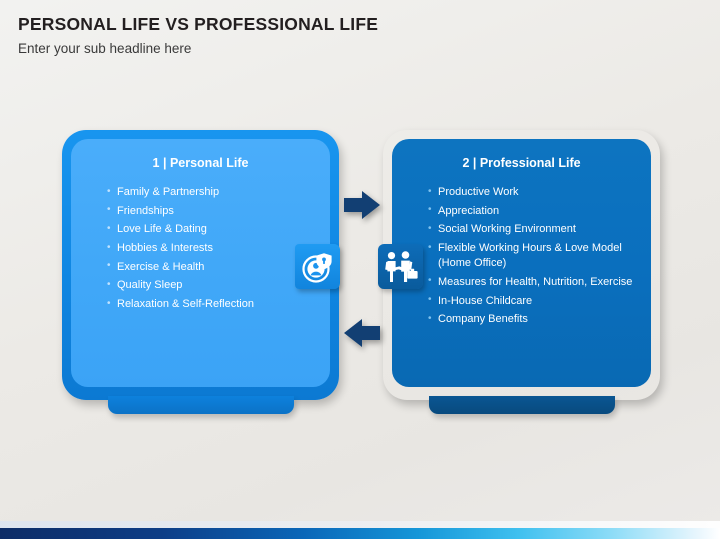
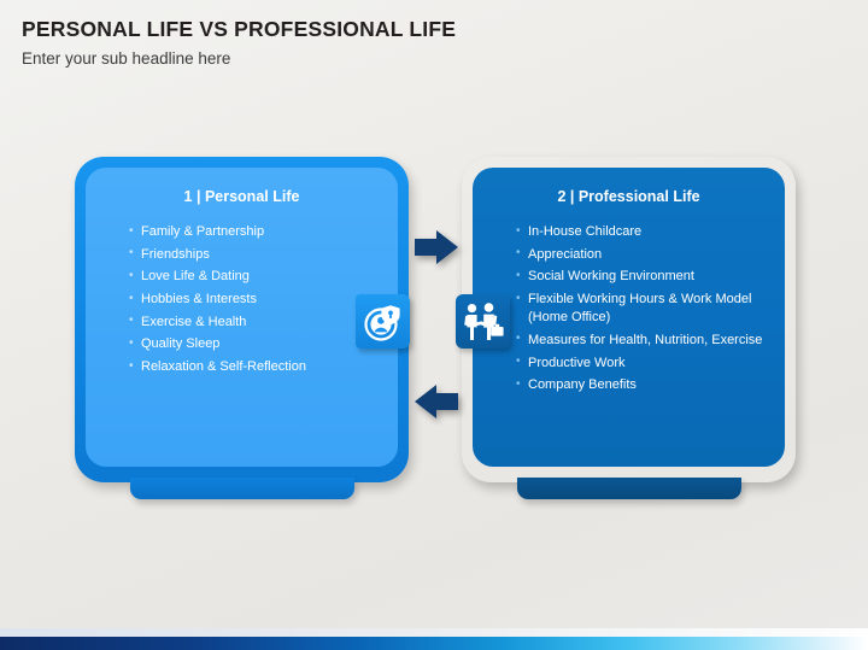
  PERSONAL LIFE VS PROFESSIONAL LIFE
  Enter your sub headline here
  1 | Personal Life
  Family & Partnership
  Friendships
  Love Life & Dating
  Hobbies & Interests
  Exercise & Health
  Quality Sleep
  Relaxation & Self-Reflection
  2 | Professional Life
- Productive Work
+ In-House Childcare
  Appreciation
  Social Working Environment
- Flexible Working Hours & Love Model (Home Office)
+ Flexible Working Hours & Work Model (Home Office)
  Measures for Health, Nutrition, Exercise
- In-House Childcare
+ Productive Work
  Company Benefits
